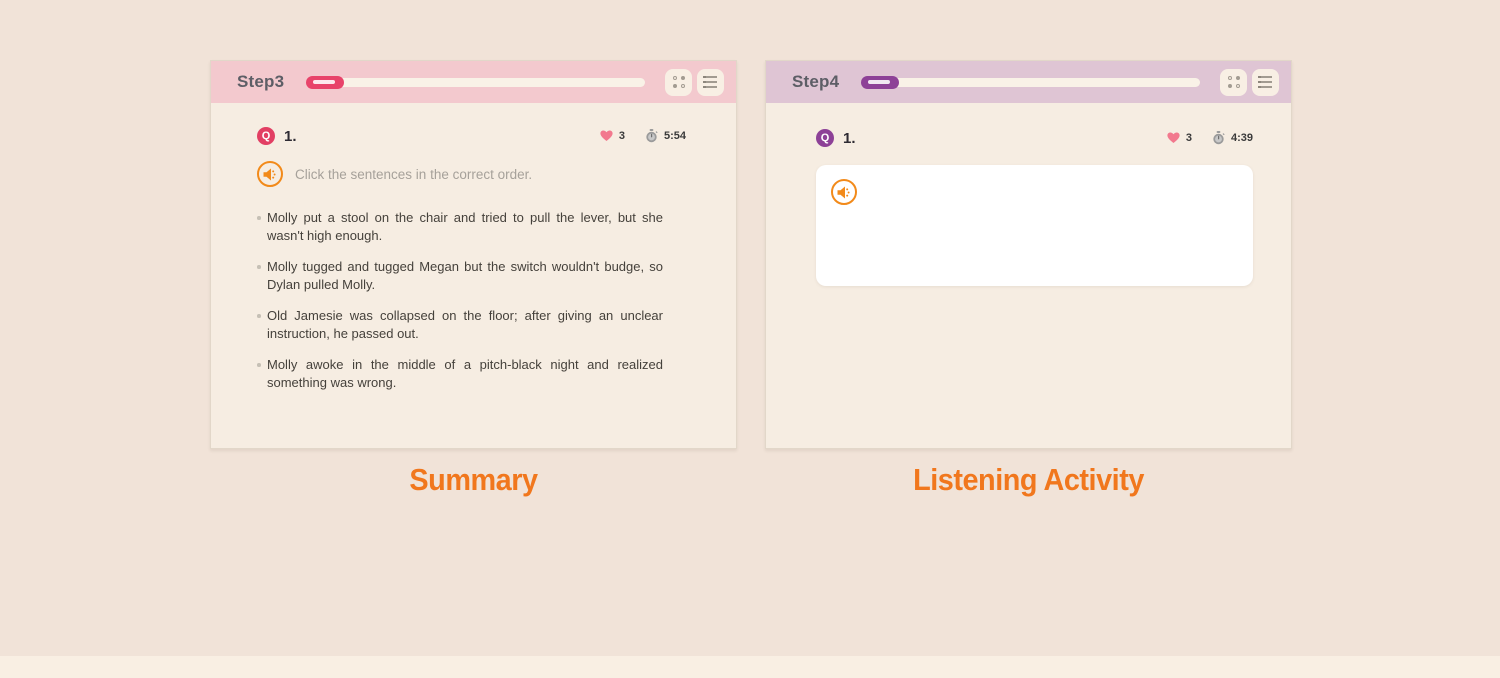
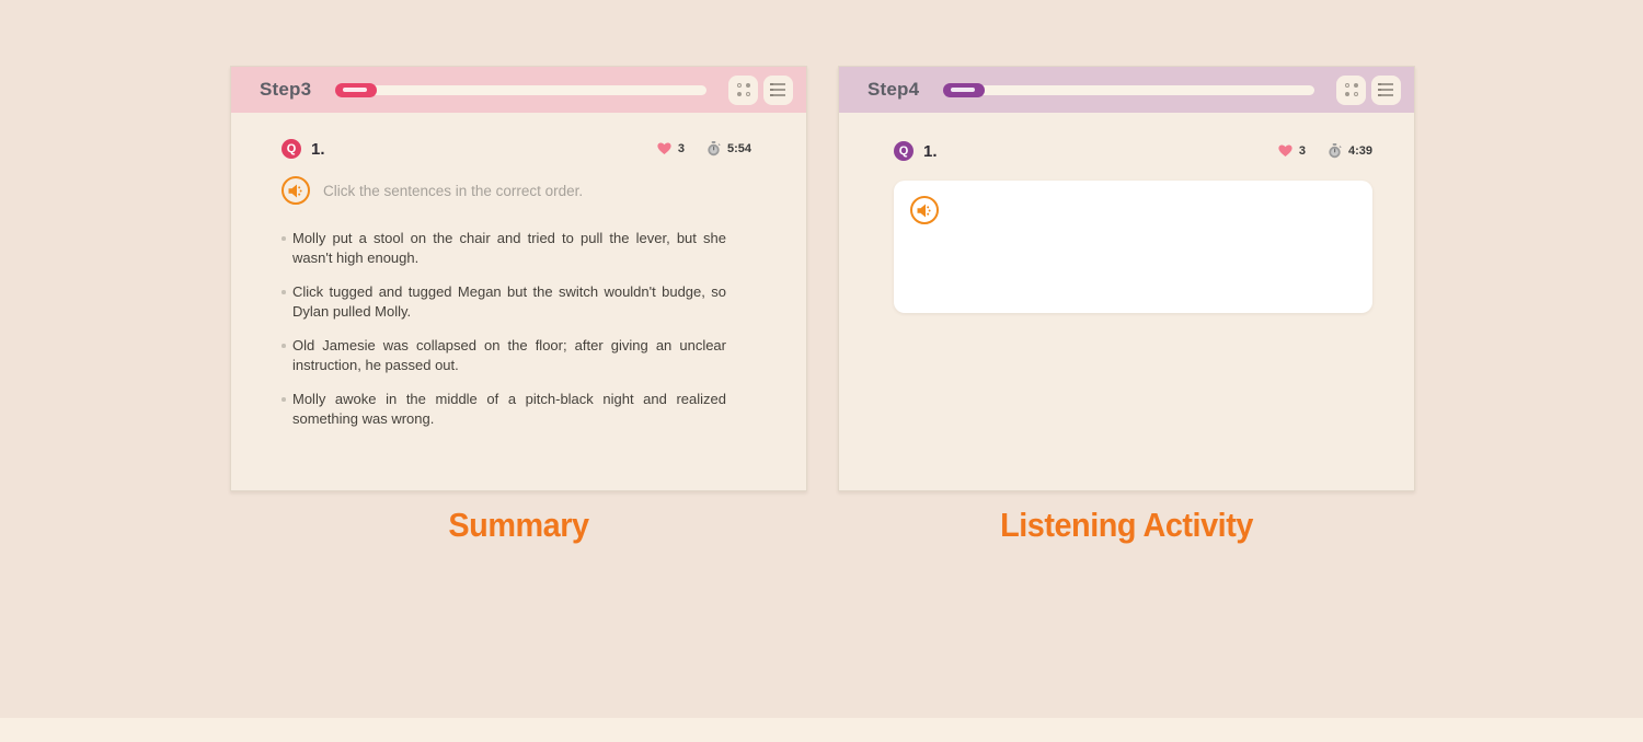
  Step3
  Q
  1.
  3
  5:54
  Click the sentences in the correct order.
  Molly put a stool on the chair and tried to pull the lever, but she wasn't high enough.
- Molly tugged and tugged Megan but the switch wouldn't budge, so Dylan pulled Molly.
+ Click tugged and tugged Megan but the switch wouldn't budge, so Dylan pulled Molly.
  Old Jamesie was collapsed on the floor; after giving an unclear instruction, he passed out.
  Molly awoke in the middle of a pitch-black night and realized something was wrong.
  Summary
  Step4
  Q
  1.
  3
  4:39
  Listening Activity
